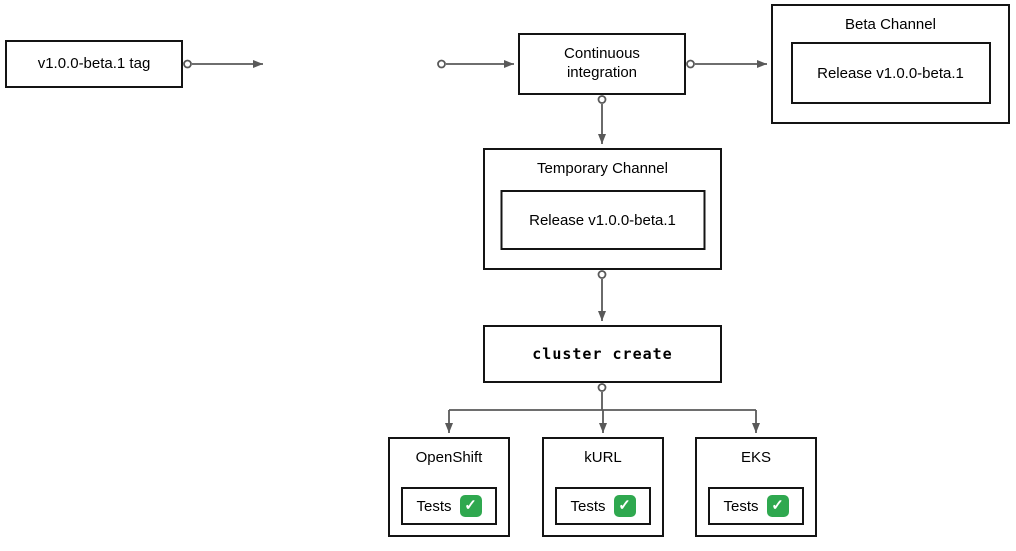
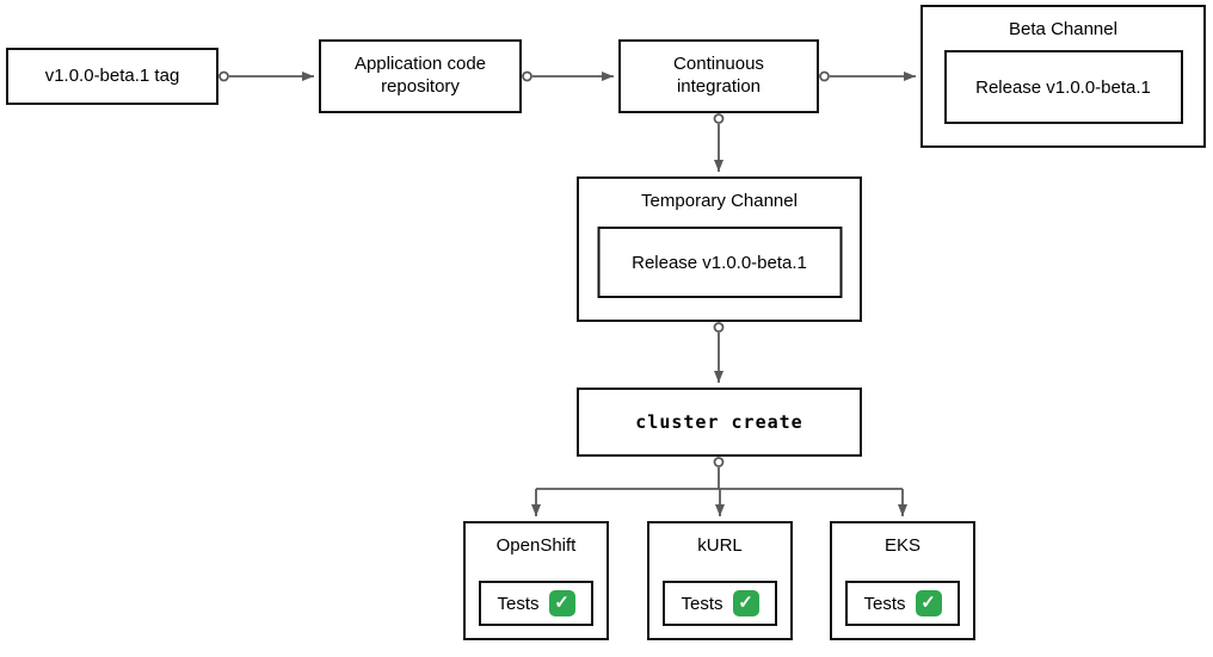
  v1.0.0-beta.1 tag
+ Application code repository
  Continuous integration
  Beta Channel
  Release v1.0.0-beta.1
  Temporary Channel
  Release v1.0.0-beta.1
  cluster create
  OpenShift
  Tests
  ✓
  kURL
  Tests
  ✓
  EKS
  Tests
  ✓
